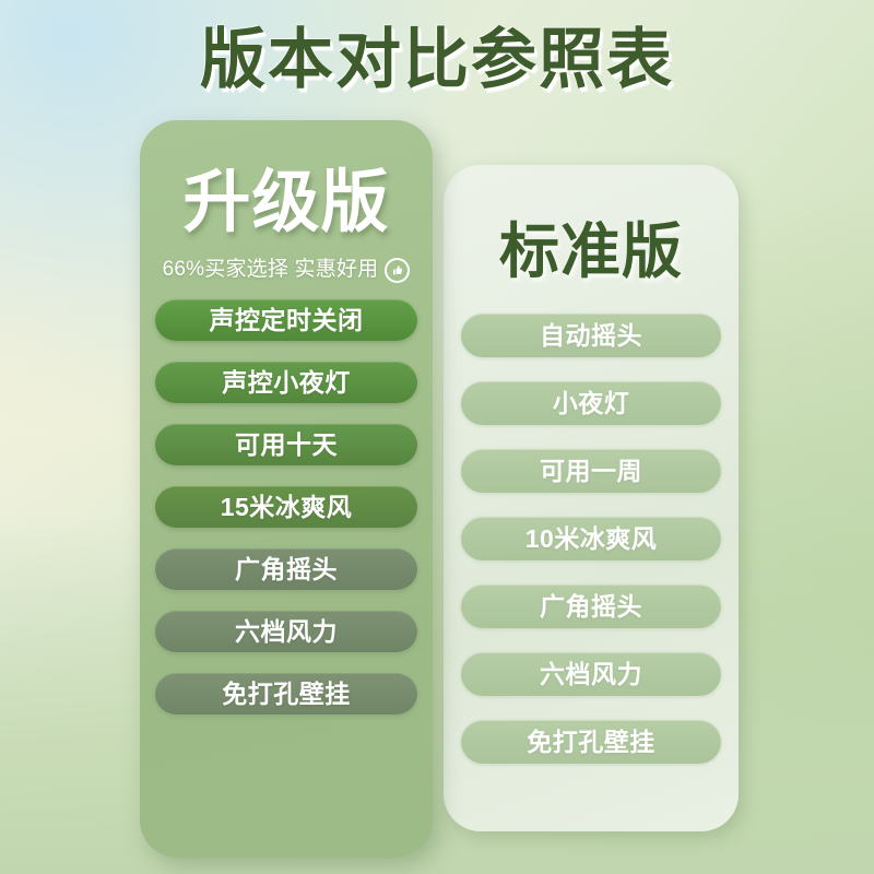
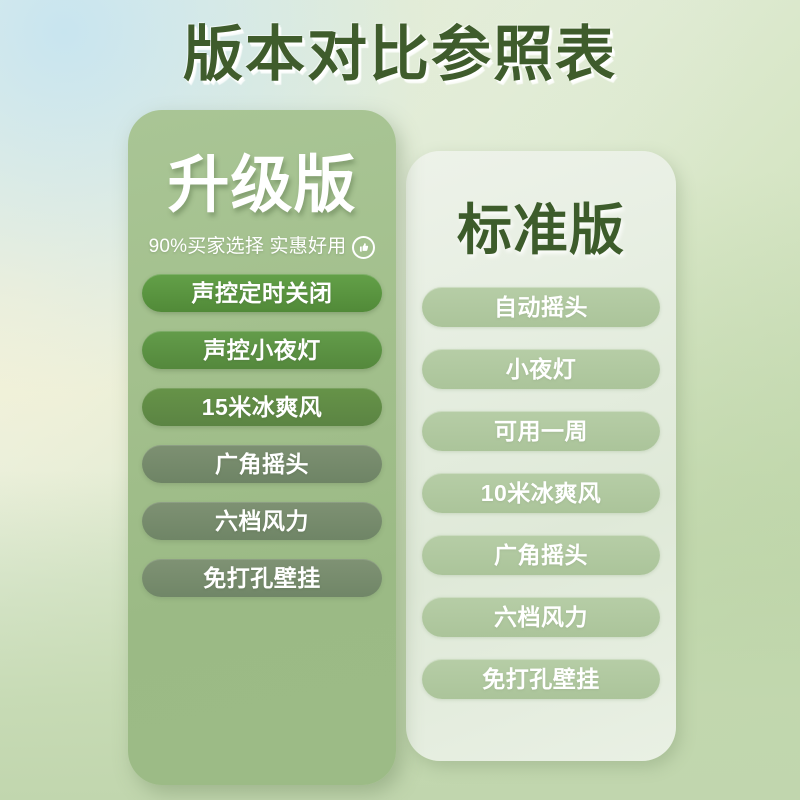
  版本对比参照表
  标准版
  自动摇头
  小夜灯
  可用一周
  10米冰爽风
  广角摇头
  六档风力
  免打孔壁挂
  升级版
- 66%买家选择 实惠好用
+ 90%买家选择 实惠好用
  声控定时关闭
  声控小夜灯
- 可用十天
  15米冰爽风
  广角摇头
  六档风力
  免打孔壁挂
